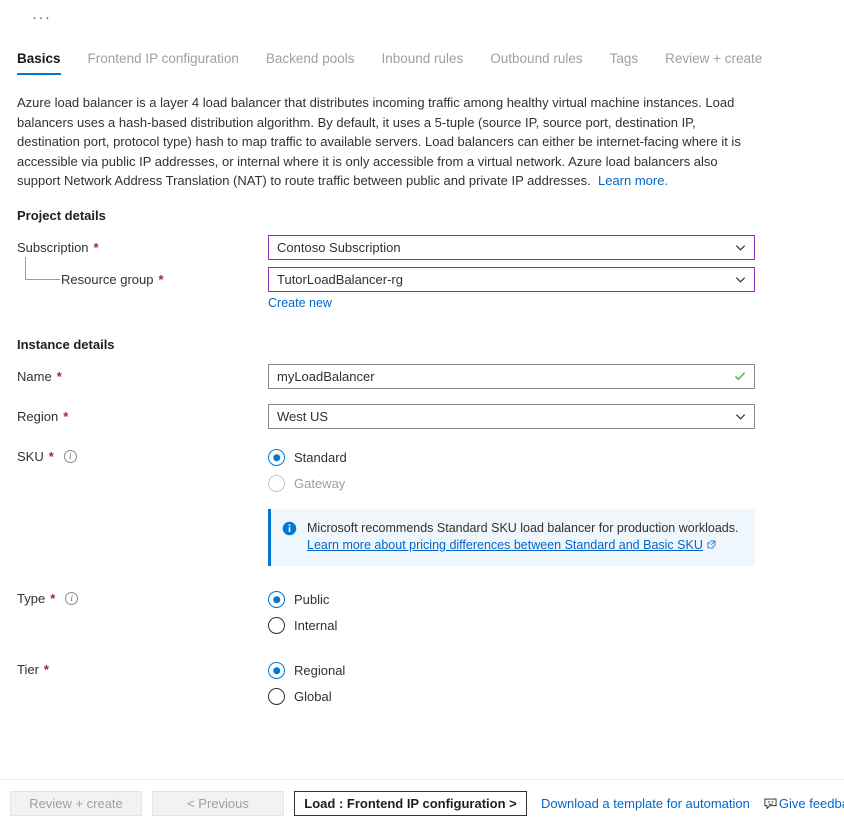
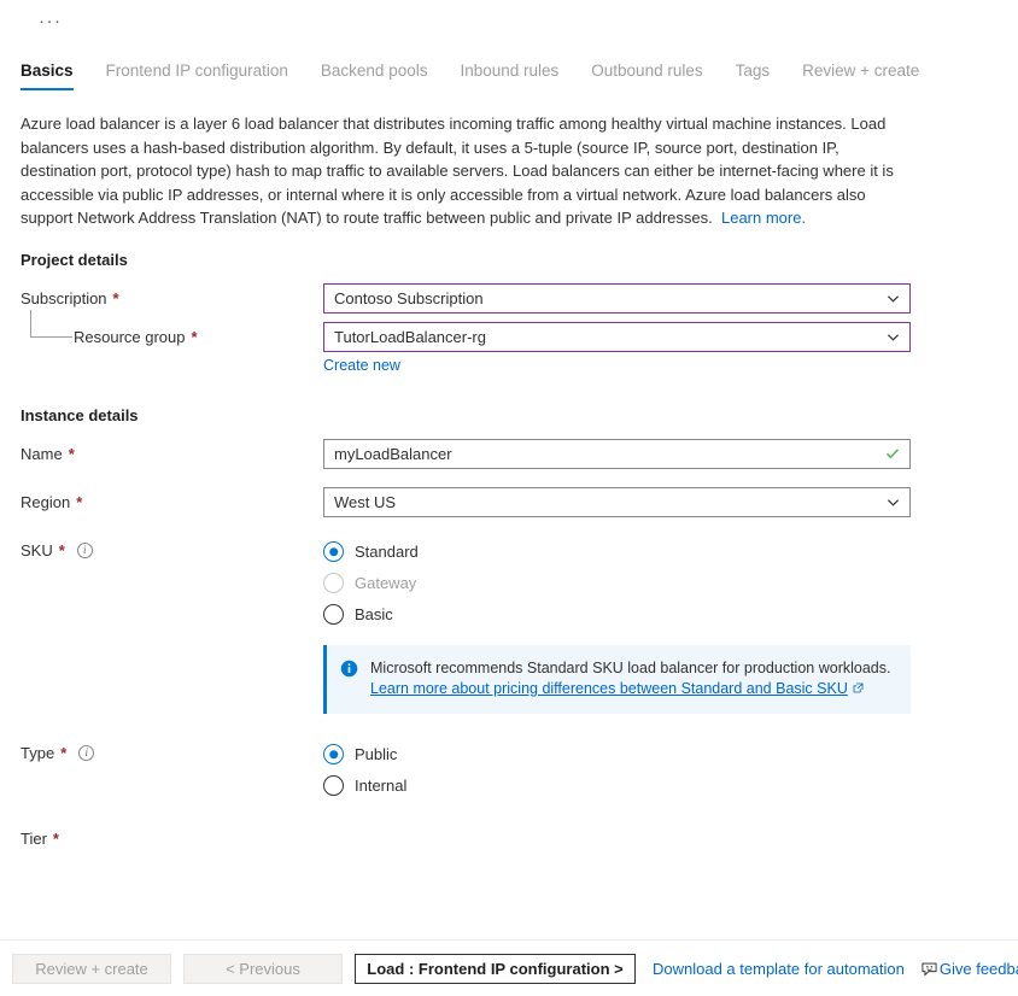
  ···
  Basics
  Frontend IP configuration
  Backend pools
  Inbound rules
  Outbound rules
  Tags
  Review + create
- Azure load balancer is a layer 4 load balancer that distributes incoming traffic among healthy virtual machine instances. Load balancers uses a hash-based distribution algorithm. By default, it uses a 5-tuple (source IP, source port, destination IP, destination port, protocol type) hash to map traffic to available servers. Load balancers can either be internet-facing where it is accessible via public IP addresses, or internal where it is only accessible from a virtual network. Azure load balancers also support Network Address Translation (NAT) to route traffic between public and private IP addresses. Learn more.
+ Azure load balancer is a layer 6 load balancer that distributes incoming traffic among healthy virtual machine instances. Load balancers uses a hash-based distribution algorithm. By default, it uses a 5-tuple (source IP, source port, destination IP, destination port, protocol type) hash to map traffic to available servers. Load balancers can either be internet-facing where it is accessible via public IP addresses, or internal where it is only accessible from a virtual network. Azure load balancers also support Network Address Translation (NAT) to route traffic between public and private IP addresses. Learn more.
  Project details
  Subscription
  *
  Contoso Subscription
  Resource group
  *
  TutorLoadBalancer-rg
  Create new
  Instance details
  Name
  *
  myLoadBalancer
  Region
  *
  West US
  SKU
  *
  i
  Standard
  Gateway
+ Basic
  Microsoft recommends Standard SKU load balancer for production workloads.
  Learn more about pricing differences between Standard and Basic SKU
  Type
  *
  i
  Public
  Internal
  Tier
  *
- Regional
- Global
  Review + create
  < Previous
  Load : Frontend IP configuration >
  Download a template for automation
  Give feedb
